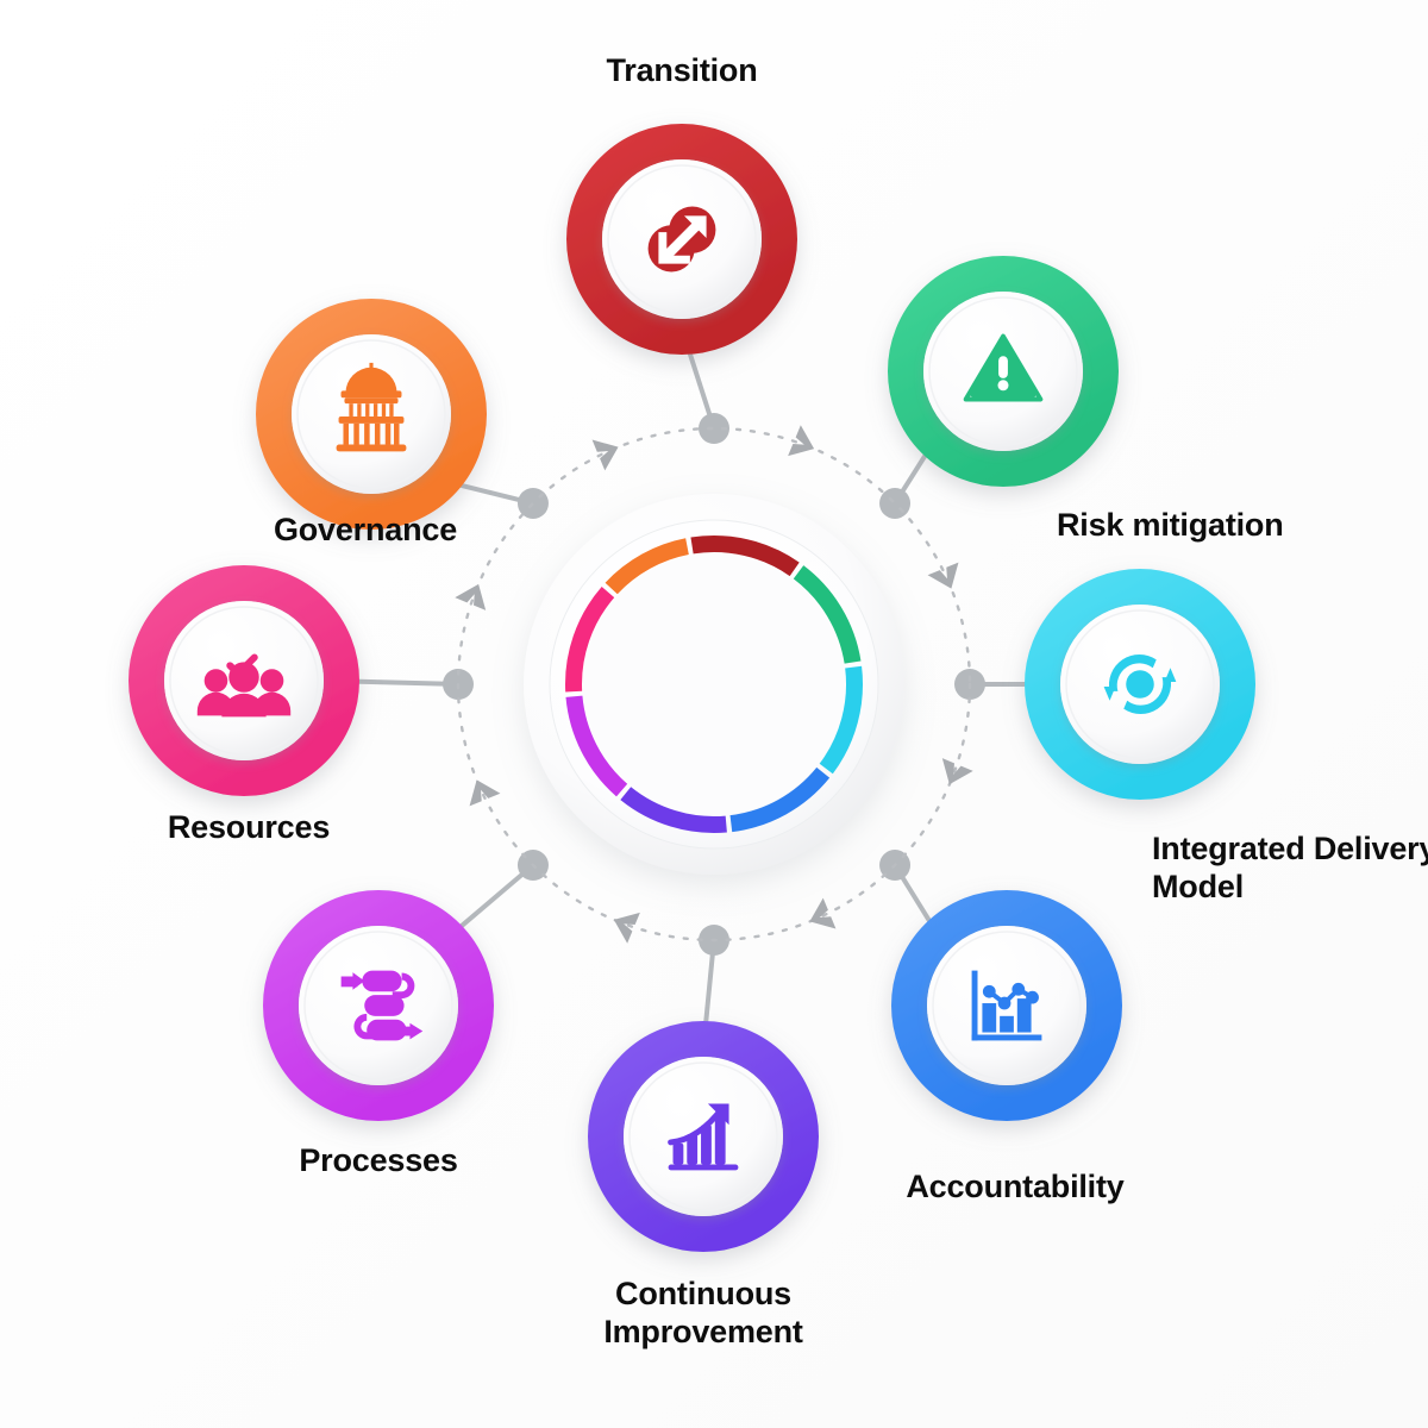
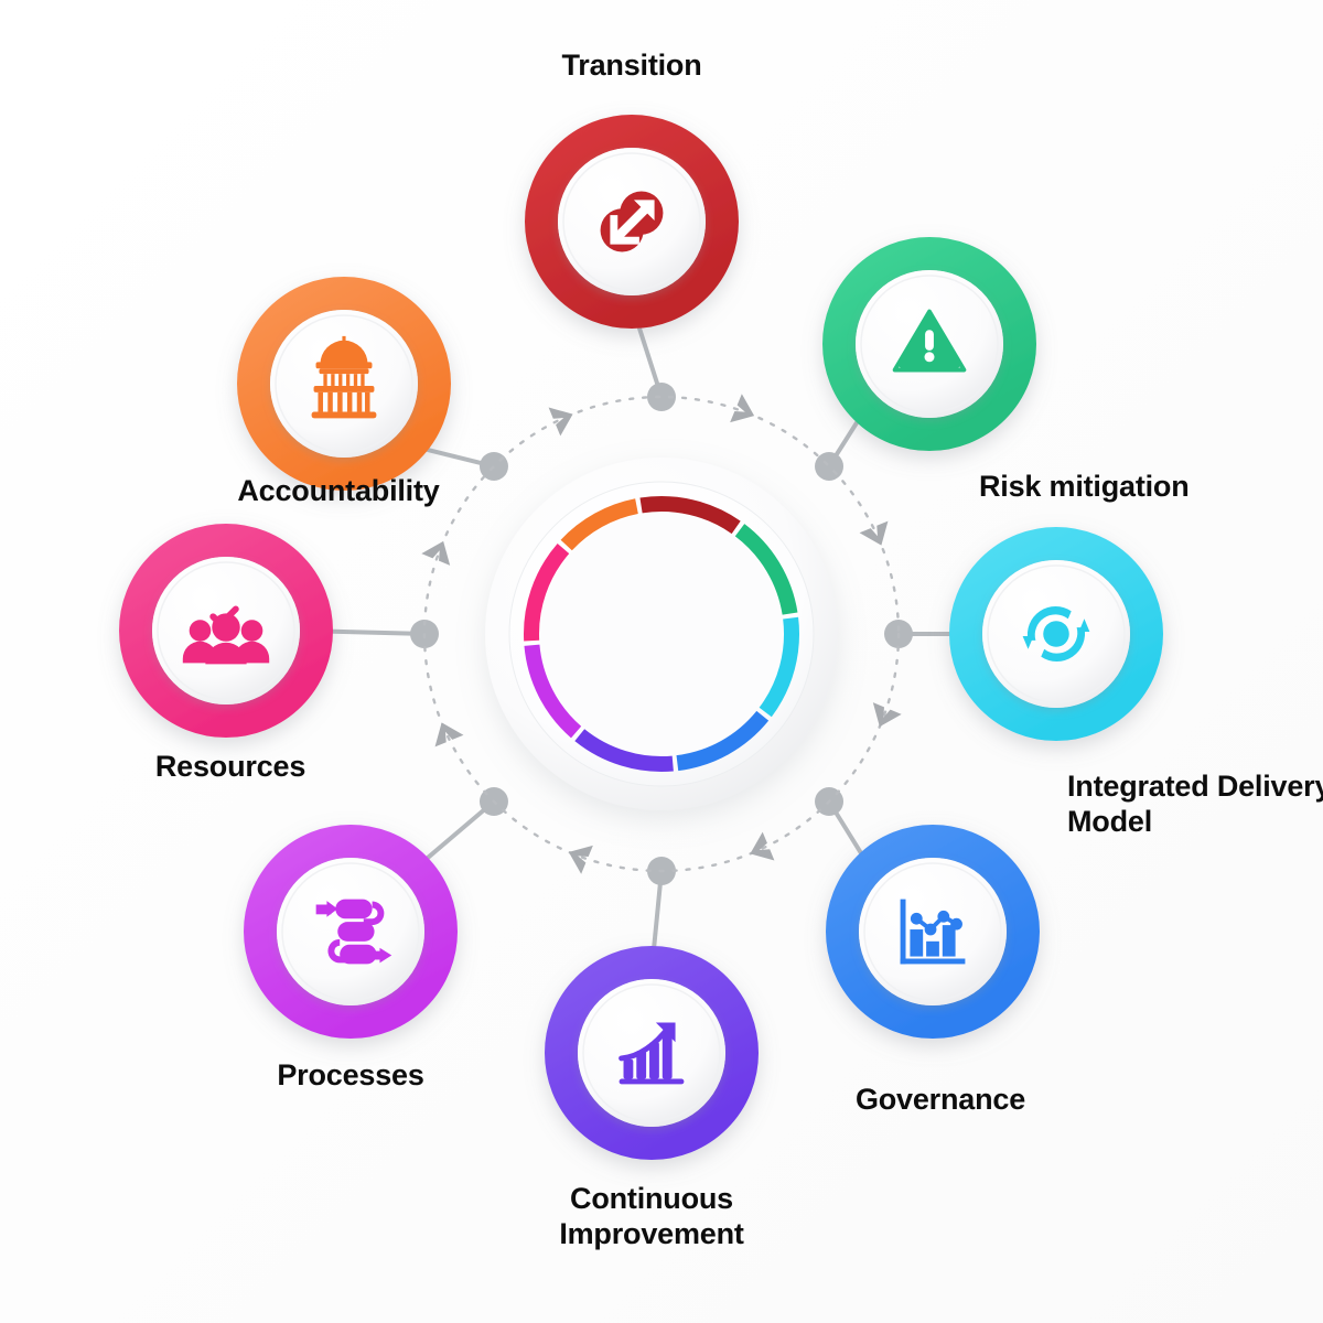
  Transition
  Risk mitigation
  Integrated Deliver
  Model
- Accountability
+ Governance
  Continuous
  Improvement
  Processes
  Resources
- Governance
+ Accountability
